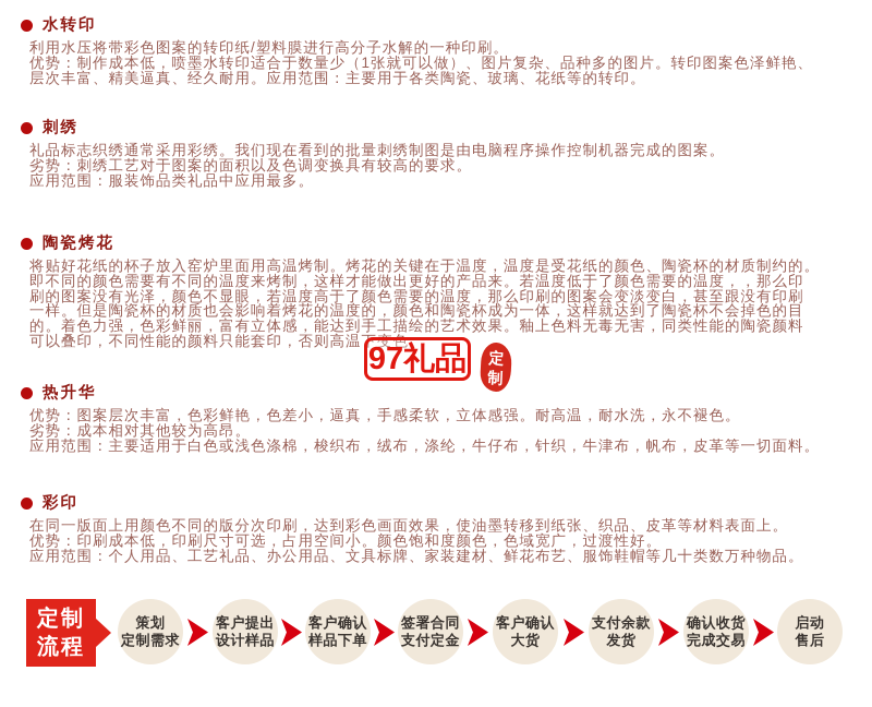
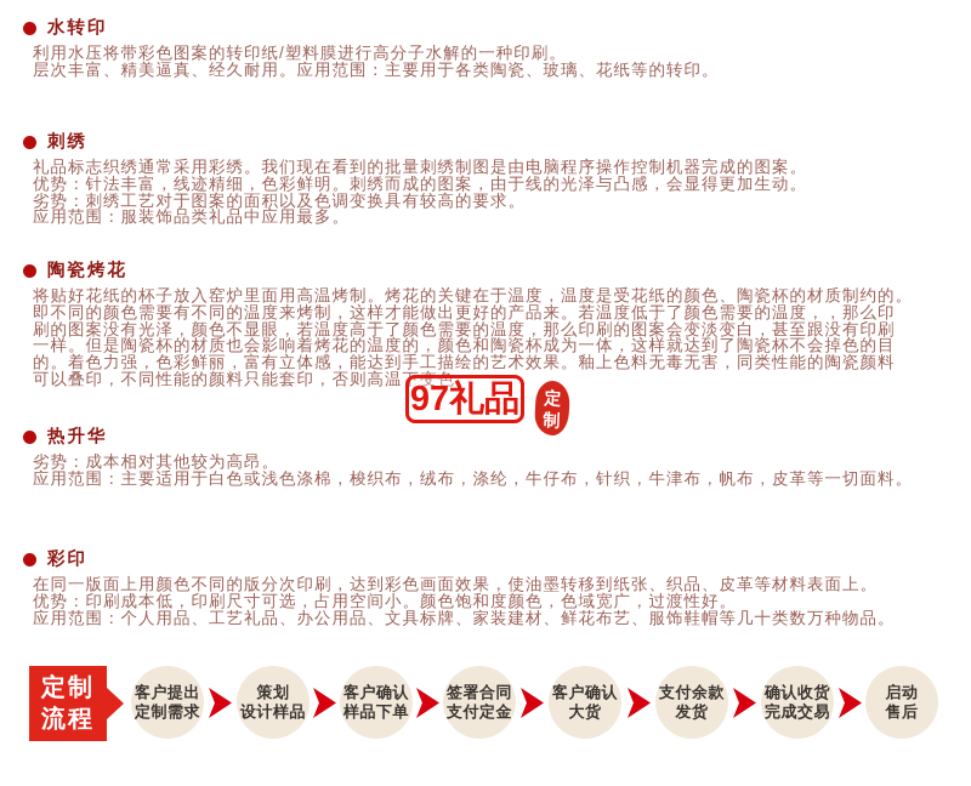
  水转印
  利用水压将带彩色图案的转印纸/塑料膜进行高分子水解的一种印刷。
- 优势：制作成本低，喷墨水转印适合于数量少（1张就可以做）、图片复杂、品种多的图片。转印图案色泽鲜艳、
  层次丰富、精美逼真、经久耐用。应用范围：主要用于各类陶瓷、玻璃、花纸等的转印。
  刺绣
  礼品标志织绣通常采用彩绣。我们现在看到的批量刺绣制图是由电脑程序操作控制机器完成的图案。
+ 优势：针法丰富，线迹精细，色彩鲜明。刺绣而成的图案，由于线的光泽与凸感，会显得更加生动。
  劣势：刺绣工艺对于图案的面积以及色调变换具有较高的要求。
  应用范围：服装饰品类礼品中应用最多。
  陶瓷烤花
  将贴好花纸的杯子放入窑炉里面用高温烤制。烤花的关键在于温度，温度是受花纸的颜色、陶瓷杯的材质制约的。
  即不同的颜色需要有不同的温度来烤制，这样才能做出更好的产品来。若温度低于了颜色需要的温度，，那么印
  刷的图案没有光泽，颜色不显眼，若温度高于了颜色需要的温度，那么印刷的图案会变淡变白，甚至跟没有印刷
  一样。但是陶瓷杯的材质也会影响着烤花的温度的，颜色和陶瓷杯成为一体，这样就达到了陶瓷杯不会掉色的目
  的。着色力强，色彩鲜丽，富有立体感，能达到手工描绘的艺术效果。釉上色料无毒无害，同类性能的陶瓷颜料
  可以叠印，不同性能的颜料只能套印，否则高温下变色。
  97礼品
  热升华
- 优势：图案层次丰富，色彩鲜艳，色差小，逼真，手感柔软，立体感强。耐高温，耐水洗，永不褪色。
  劣势：成本相对其他较为高昂。
  应用范围：主要适用于白色或浅色涤棉，梭织布，绒布，涤纶，牛仔布，针织，牛津布，帆布，皮革等一切面料。
  彩印
  在同一版面上用颜色不同的版分次印刷，达到彩色画面效果，使油墨转移到纸张、织品、皮革等材料表面上。
  优势：印刷成本低，印刷尺寸可选，占用空间小。颜色饱和度颜色，色域宽广，过渡性好。
  应用范围：个人用品、工艺礼品、办公用品、文具标牌、家装建材、鲜花布艺、服饰鞋帽等几十类数万种物品。
  定制
  流程
- 策划
+ 客户提出
  定制需求
- 客户提出
+ 策划
  设计样品
  客户确认
  样品下单
  签署合同
  支付定金
  客户确认
  大货
  支付余款
  发货
  确认收货
  完成交易
  启动
  售后
